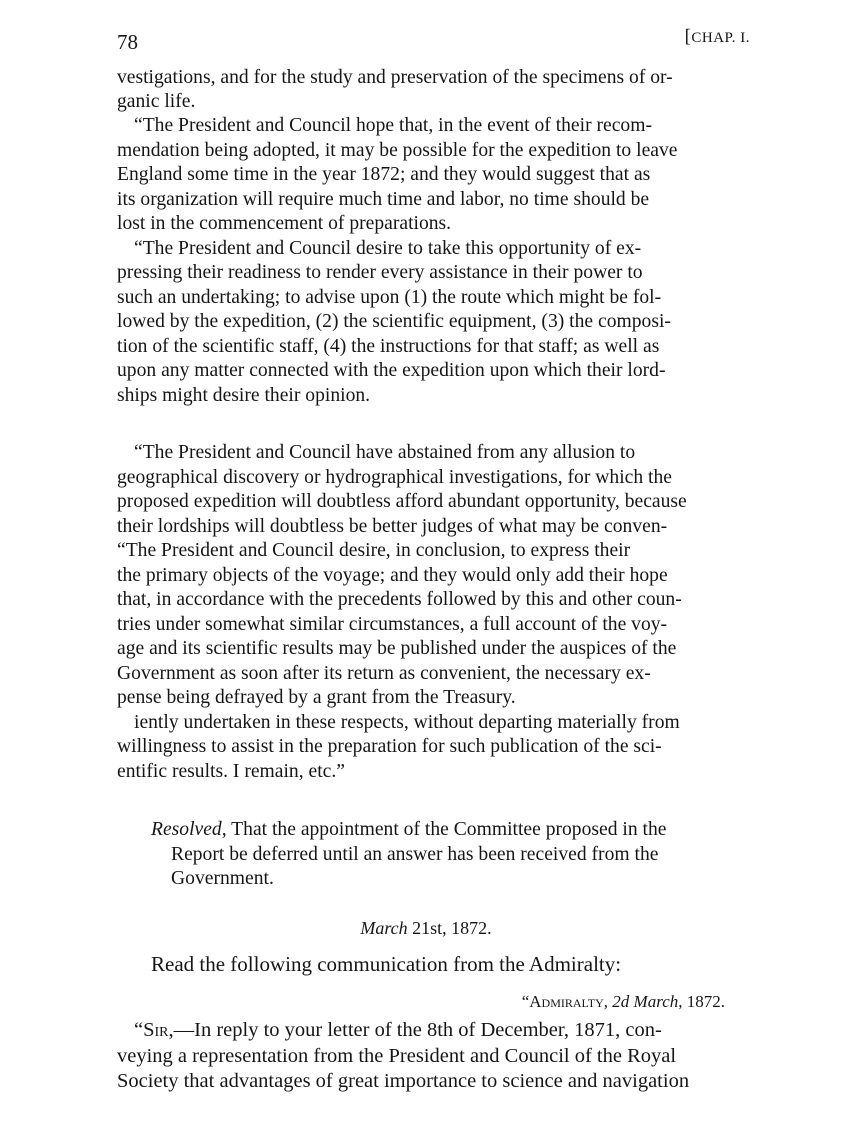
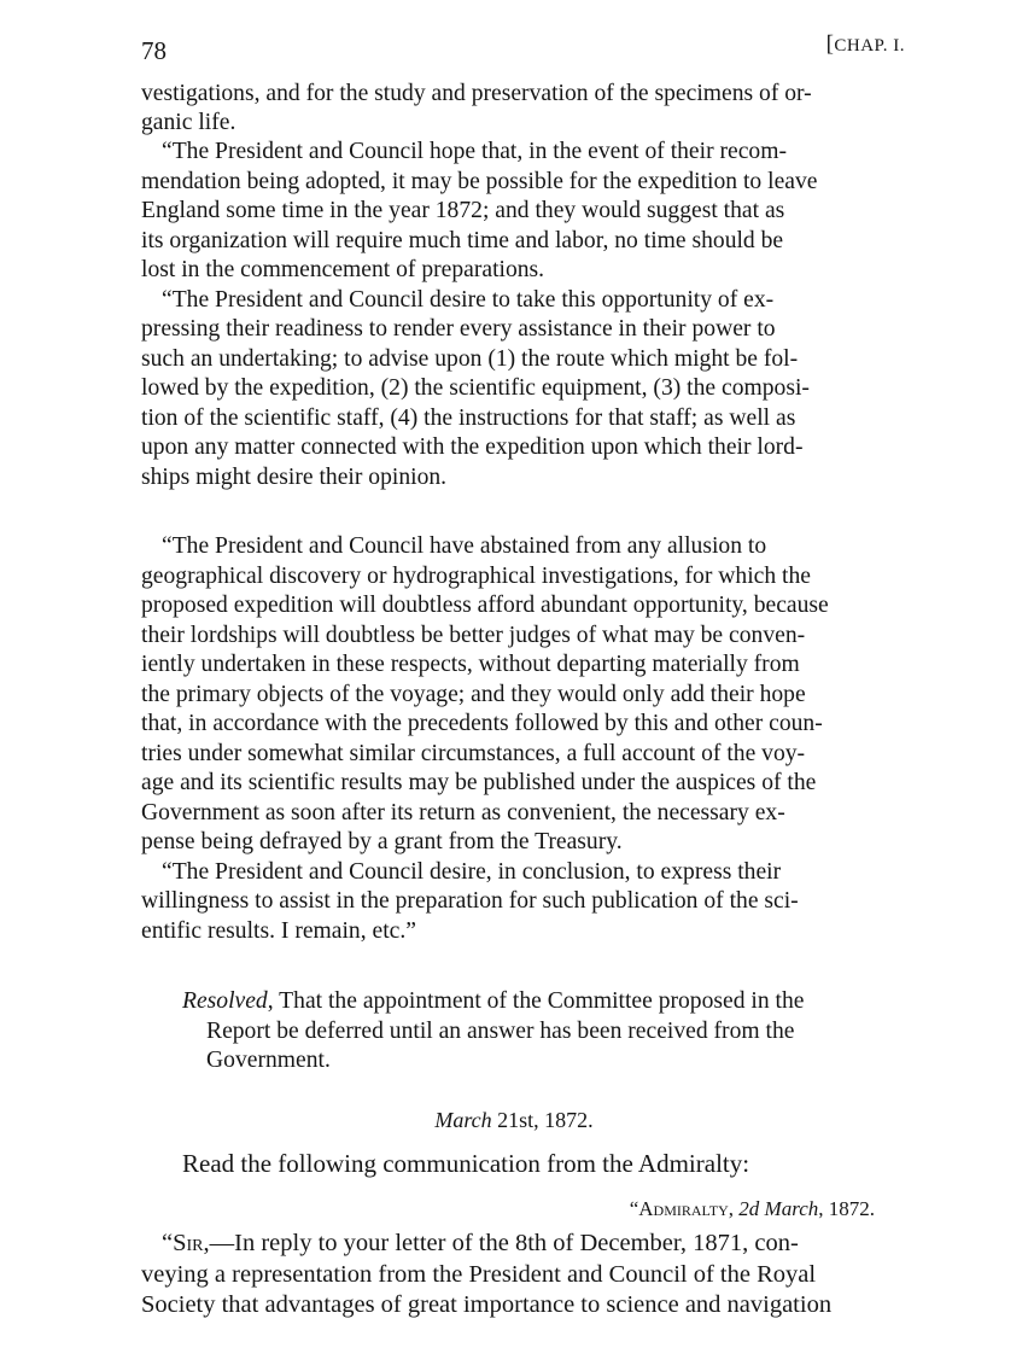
  78
  [CHAP. I.
  vestigations, and for the study and preservation of the specimens of or-
  ganic life.
  “The President and Council hope that, in the event of their recom-
  mendation being adopted, it may be possible for the expedition to leave
  England some time in the year 1872; and they would suggest that as
  its organization will require much time and labor, no time should be
  lost in the commencement of preparations.
  “The President and Council desire to take this opportunity of ex-
  pressing their readiness to render every assistance in their power to
  such an undertaking; to advise upon (1) the route which might be fol-
  lowed by the expedition, (2) the scientific equipment, (3) the composi-
  tion of the scientific staff, (4) the instructions for that staff; as well as
  upon any matter connected with the expedition upon which their lord-
  ships might desire their opinion.
  “The President and Council have abstained from any allusion to
  geographical discovery or hydrographical investigations, for which the
  proposed expedition will doubtless afford abundant opportunity, because
  their lordships will doubtless be better judges of what may be conven-
- “The President and Council desire, in conclusion, to express their
+ iently undertaken in these respects, without departing materially from
  the primary objects of the voyage; and they would only add their hope
  that, in accordance with the precedents followed by this and other coun-
  tries under somewhat similar circumstances, a full account of the voy-
  age and its scientific results may be published under the auspices of the
  Government as soon after its return as convenient, the necessary ex-
  pense being defrayed by a grant from the Treasury.
- iently undertaken in these respects, without departing materially from
+ “The President and Council desire, in conclusion, to express their
  willingness to assist in the preparation for such publication of the sci-
  entific results. I remain, etc.”
  Resolved, That the appointment of the Committee proposed in the
  Report be deferred until an answer has been received from the
  Government.
  March 21st, 1872.
  Read the following communication from the Admiralty:
  “Admiralty, 2d March, 1872.
  “Sir,—In reply to your letter of the 8th of December, 1871, con-
  veying a representation from the President and Council of the Royal
  Society that advantages of great importance to science and navigation
